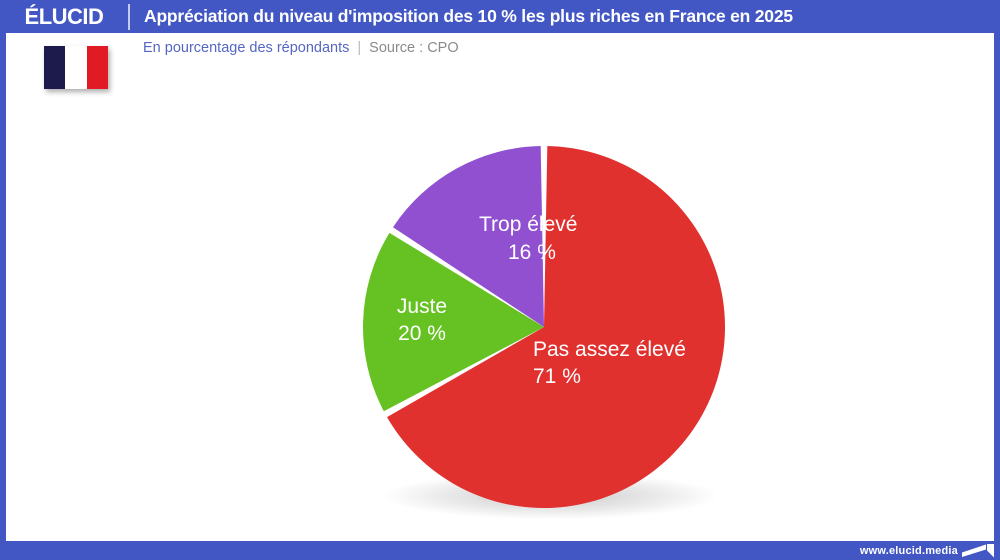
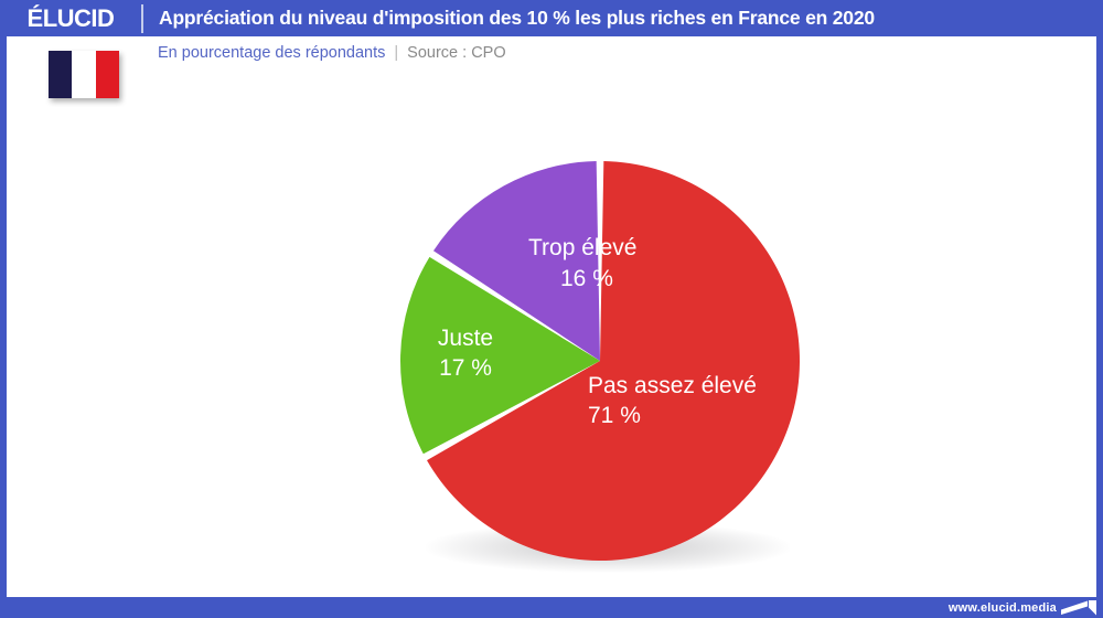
  ÉLUCID
- Appréciation du niveau d'imposition des 10 % les plus riches en France en 2025
+ Appréciation du niveau d'imposition des 10 % les plus riches en France en 2020
  En pourcentage des répondants
  |
  Source : CPO
  Pas assez élevé
  71 %
  Juste
- 20 %
+ 17 %
  Trop élevé
  16 %
  www.elucid.media
